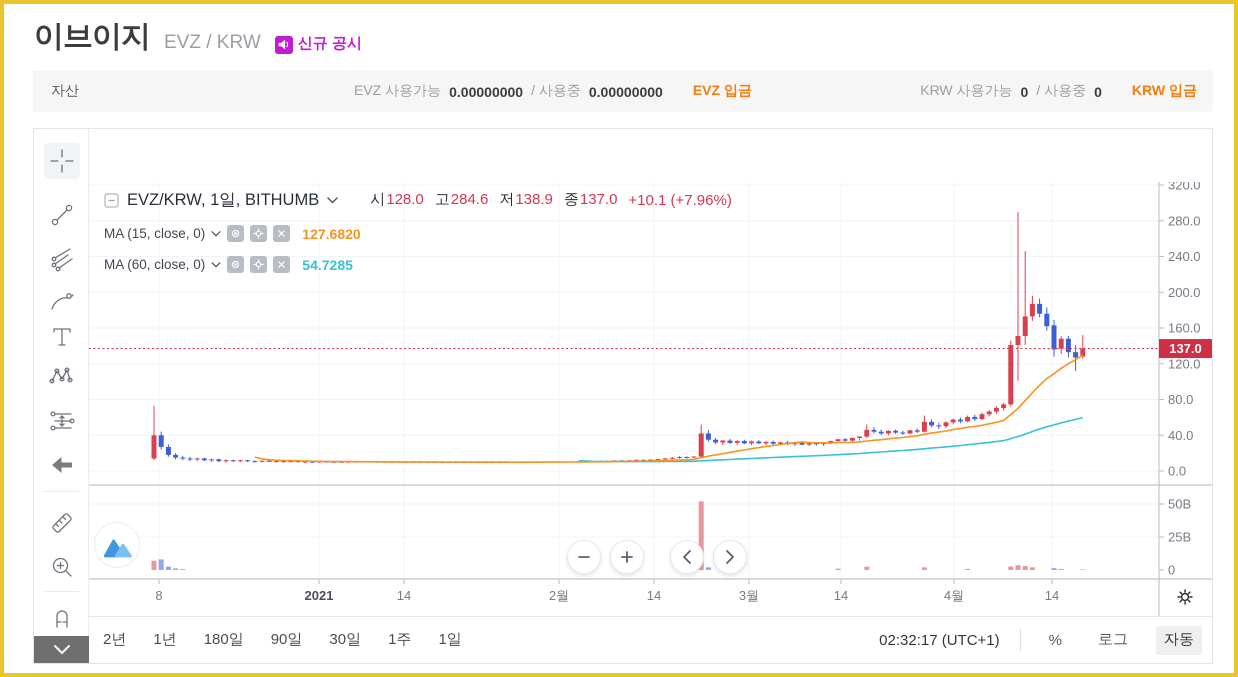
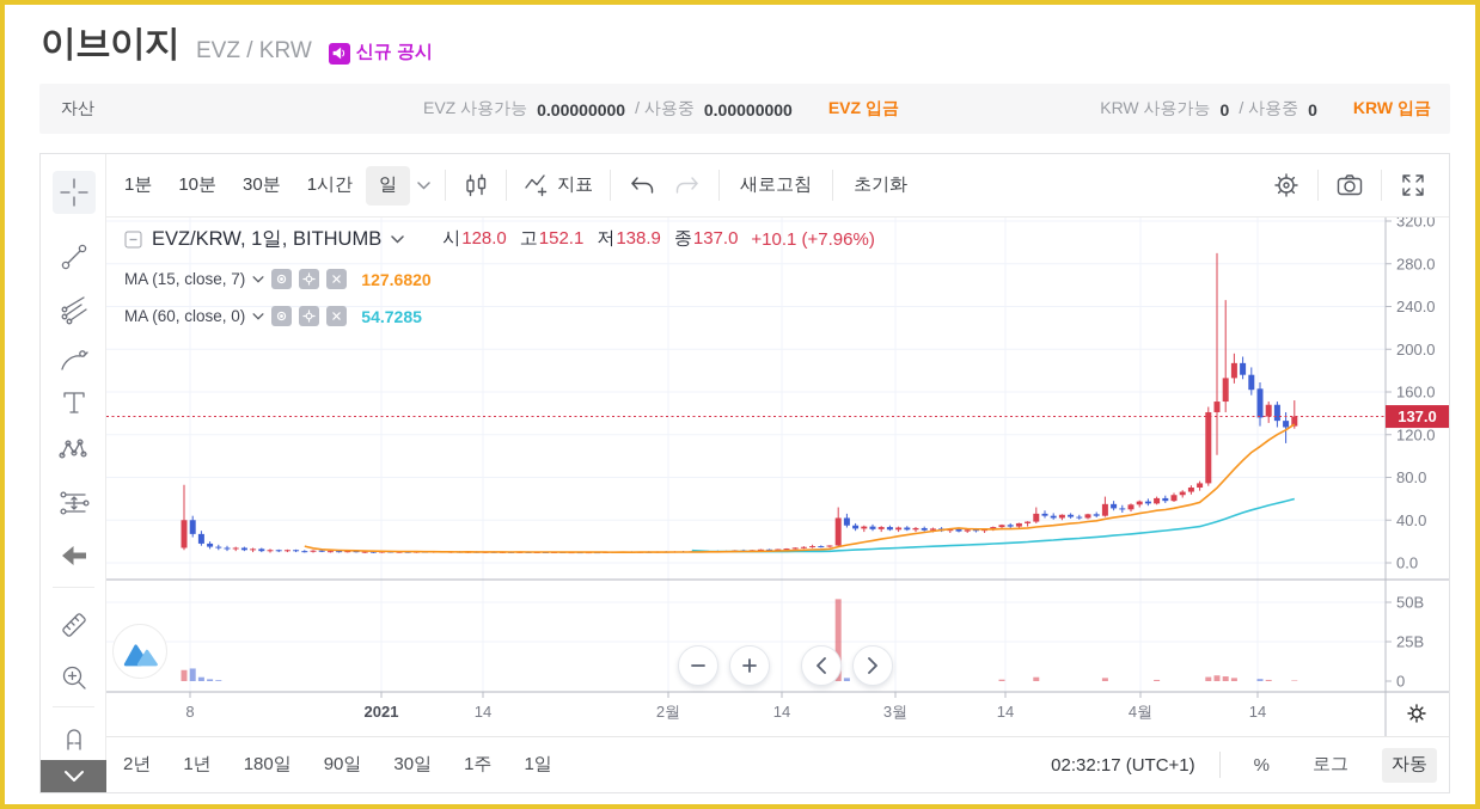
  이브이지
  EVZ / KRW
  신규 공시
  자산
  EVZ 사용가능
  0.00000000
  / 사용중
  0.00000000
  EVZ 입금
  KRW 사용가능
  0
  / 사용중
  0
  KRW 입금
+ 1분
+ 10분
+ 30분
+ 1시간
+ 일
+ 지표
+ 새로고침
+ 초기화
  320.0
  280.0
  240.0
  200.0
  160.0
  120.0
  80.0
  40.0
  0.0
  50B
  25B
  0
  8
  2021
  14
  2월
  14
  3월
  14
  4월
  14
  137.0
  EVZ/KRW, 1일, BITHUMB
  시128.0
- 고284.6
+ 고152.1
  저138.9
  종137.0
  +10.1 (+7.96%)
- MA (15, close, 0)
+ MA (15, close, 7)
  127.6820
  MA (60, close, 0)
  54.7285
  2년
  1년
  180일
  90일
  30일
  1주
  1일
  02:32:17 (UTC+1)
  %
  로그
  자동
